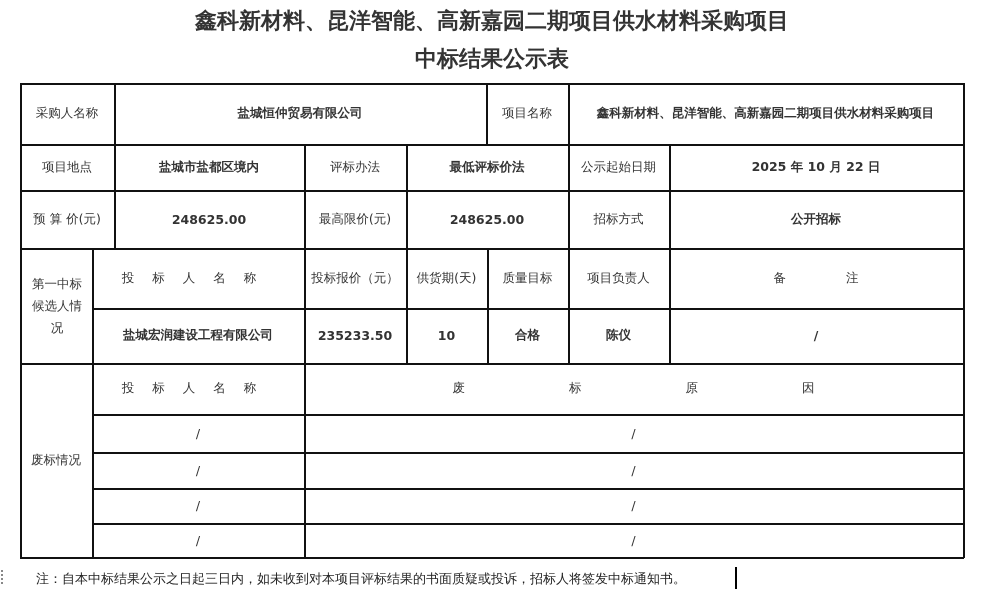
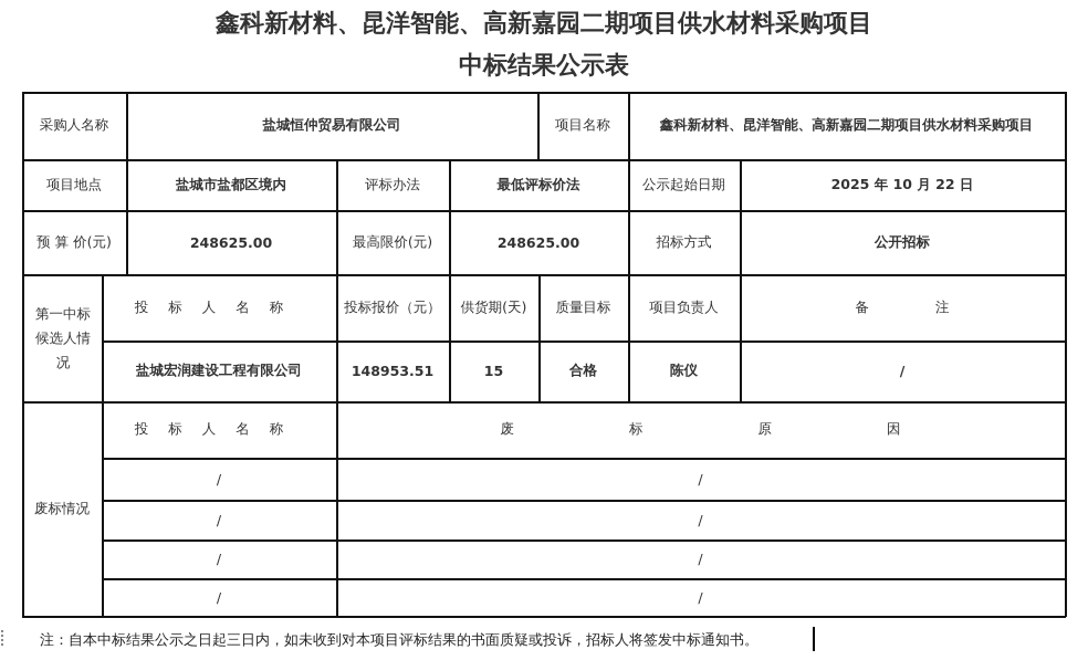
  鑫科新材料、昆洋智能、高新嘉园二期项目供水材料采购项目
  中标结果公示表
  采购人名称
  盐城恒仲贸易有限公司
  项目名称
  鑫科新材料、昆洋智能、高新嘉园二期项目供水材料采购项目
  项目地点
  盐城市盐都区境内
  评标办法
  最低评标价法
  公示起始日期
  2025 年 10 月 22 日
  预 算 价(元)
  248625.00
  最高限价(元)
  248625.00
  招标方式
  公开招标
  第一中标候选人情况
  投标人名称
  投标报价（元）
  供货期(天)
  质量目标
  项目负责人
  备注
  盐城宏润建设工程有限公司
- 235233.50
+ 148953.51
- 10
+ 15
  合格
  陈仪
  /
  废标情况
  投标人名称
  废标原因
  /
  /
  /
  /
  /
  /
  /
  /
  注：自本中标结果公示之日起三日内，如未收到对本项目评标结果的书面质疑或投诉，招标人将签发中标通知书。
